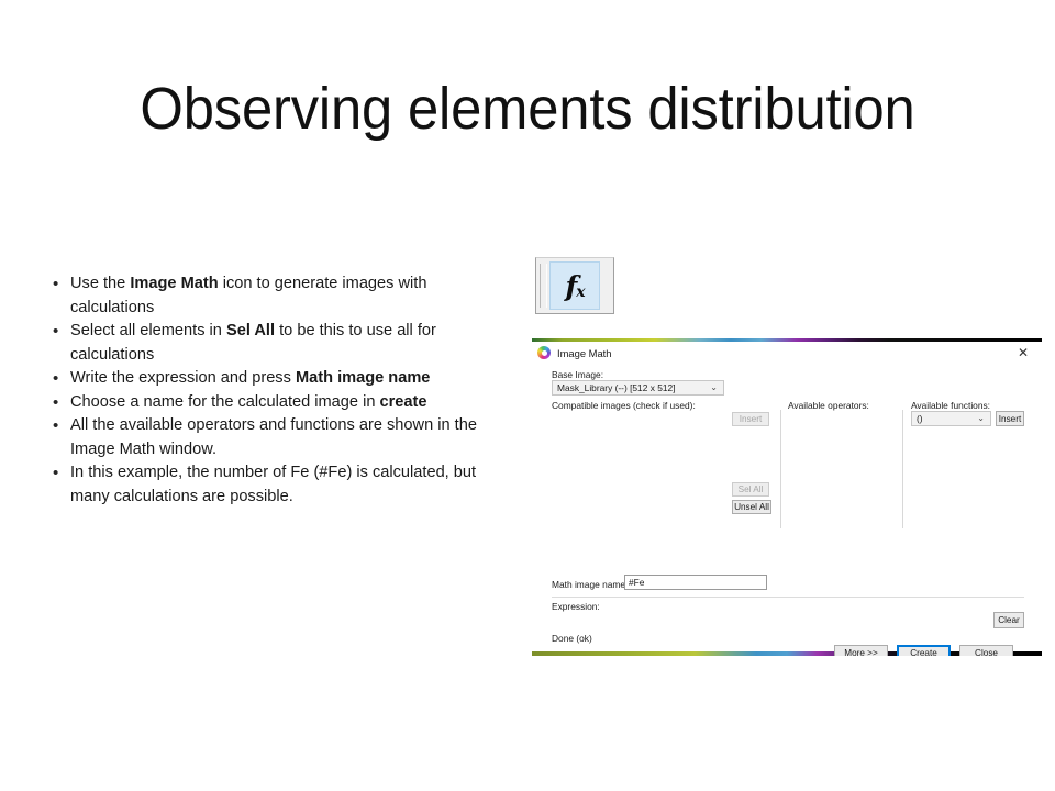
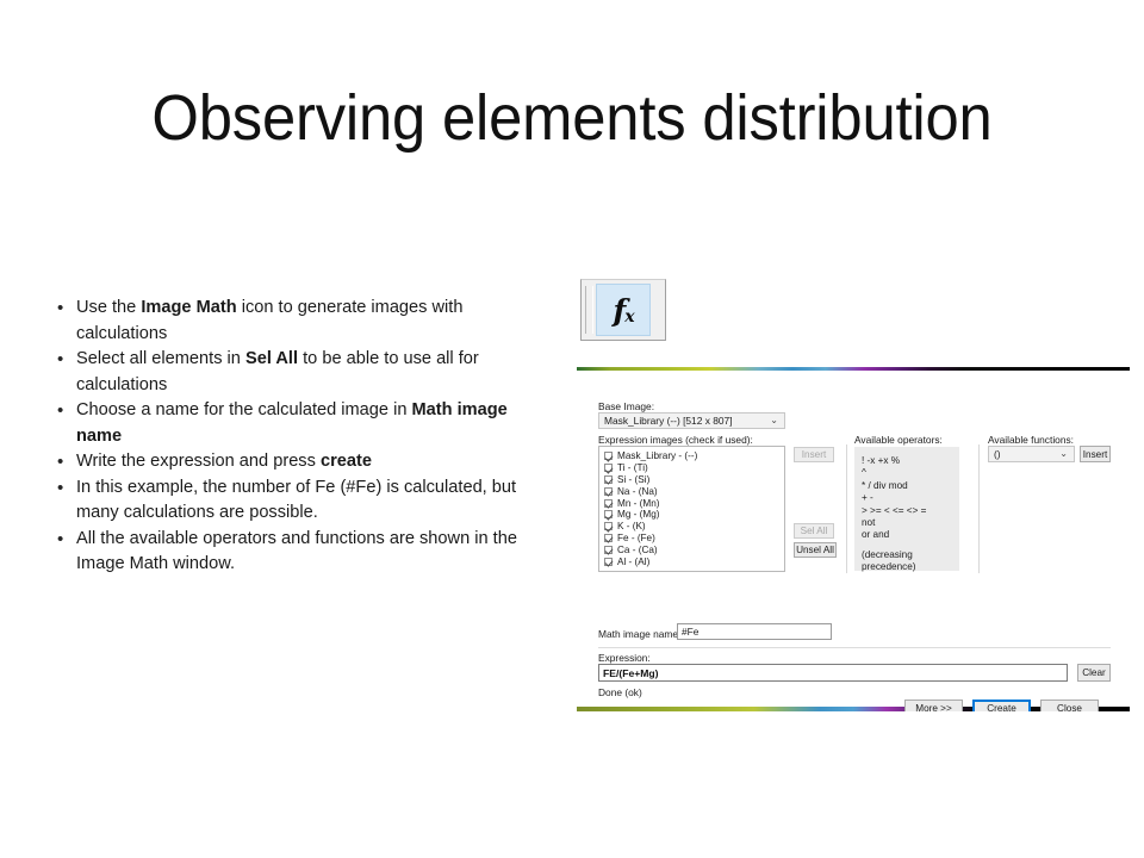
  Observing elements distribution
  •
  Use the Image Math icon to generate images with calculations
  •
- Select all elements in Sel All to be this to use all for calculations
+ Select all elements in Sel All to be able to use all for calculations
  •
- Write the expression and press Math image name
+ Choose a name for the calculated image in Math image name
  •
- Choose a name for the calculated image in create
+ Write the expression and press create
  •
- All the available operators and functions are shown in the Image Math window.
+ In this example, the number of Fe (#Fe) is calculated, but many calculations are possible.
  •
- In this example, the number of Fe (#Fe) is calculated, but many calculations are possible.
+ All the available operators and functions are shown in the Image Math window.
  fx
- Image Math
- ✕
  Base Image:
- Mask_Library (--) [512 x 512]
+ Mask_Library (--) [512 x 807]
  ⌄
- Compatible images (check if used):
+ Expression images (check if used):
+ Mask_Library - (--)
+ Ti - (Ti)
+ Si - (Si)
+ Na - (Na)
+ Mn - (Mn)
+ Mg - (Mg)
+ K - (K)
+ Fe - (Fe)
+ Ca - (Ca)
+ Al - (Al)
  Insert
  Sel All
  Unsel All
  Available operators:
+ ! -x +x %
+ ^
+ * / div mod
+ + -
+ > >= < <= <> =
+ not
+ or and
+ (decreasing precedence)
  Available functions:
  ()
  ⌄
  Insert
  Math image name
  #Fe
  Expression:
+ FE/(Fe+Mg)
  Clear
  Done (ok)
  More >>
  Create
  Close
